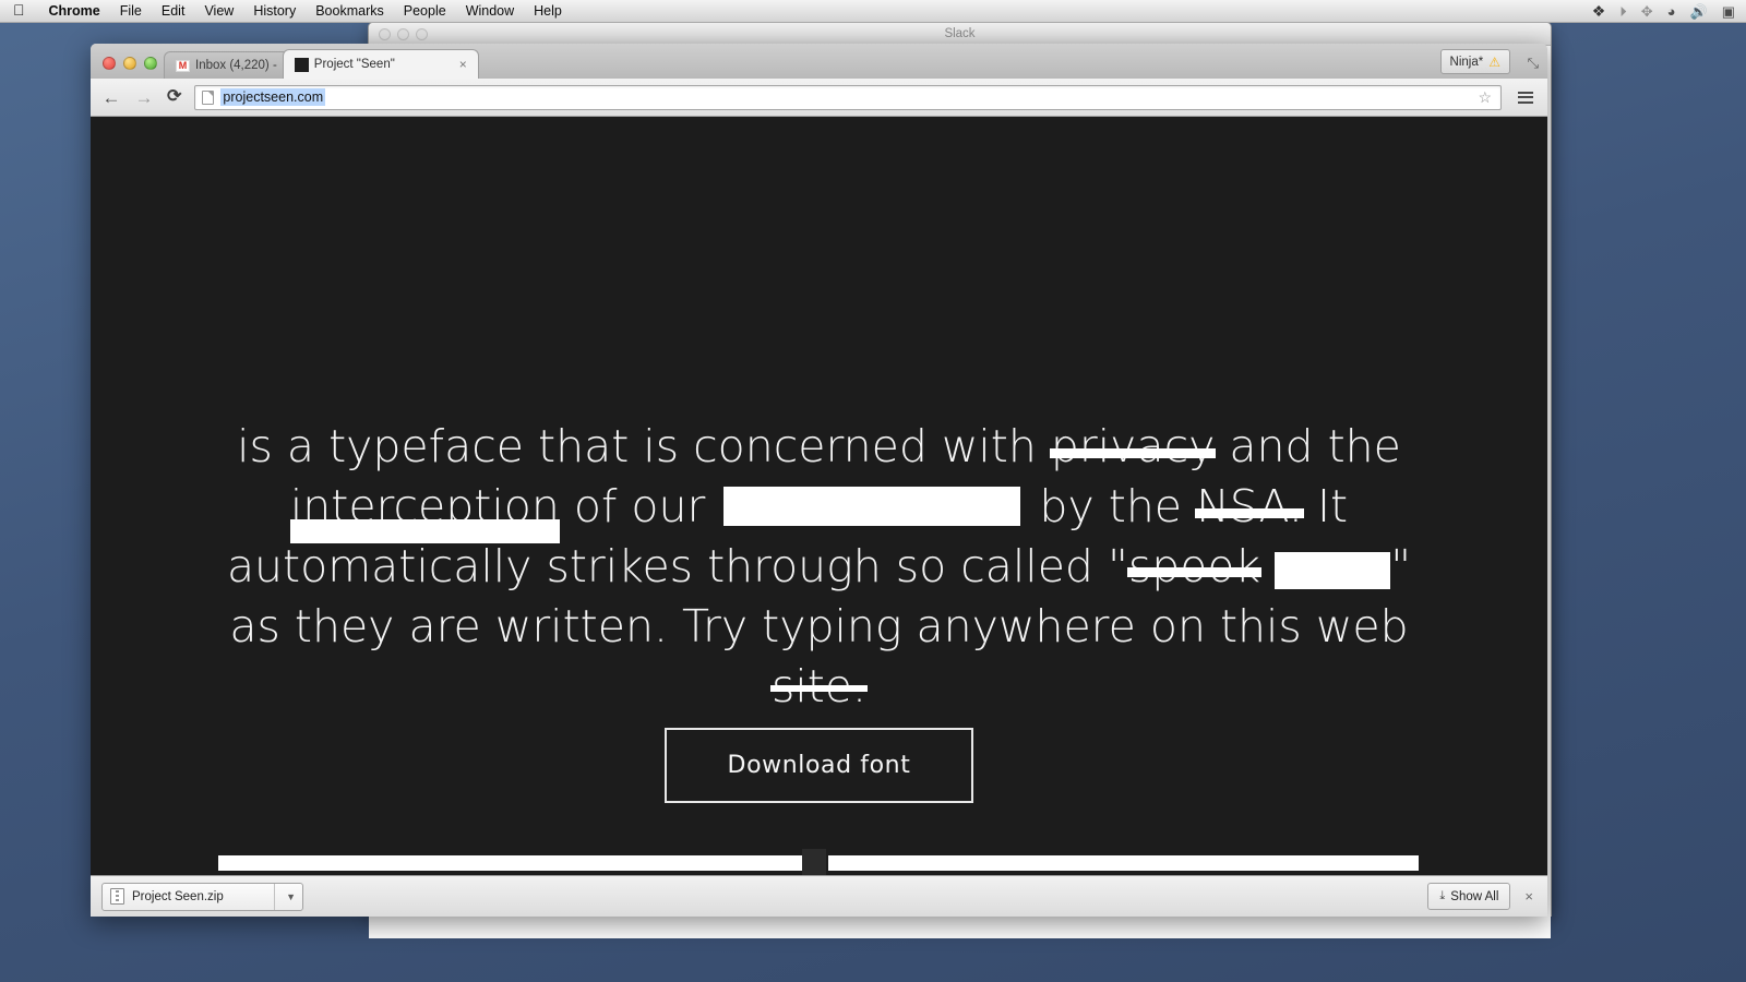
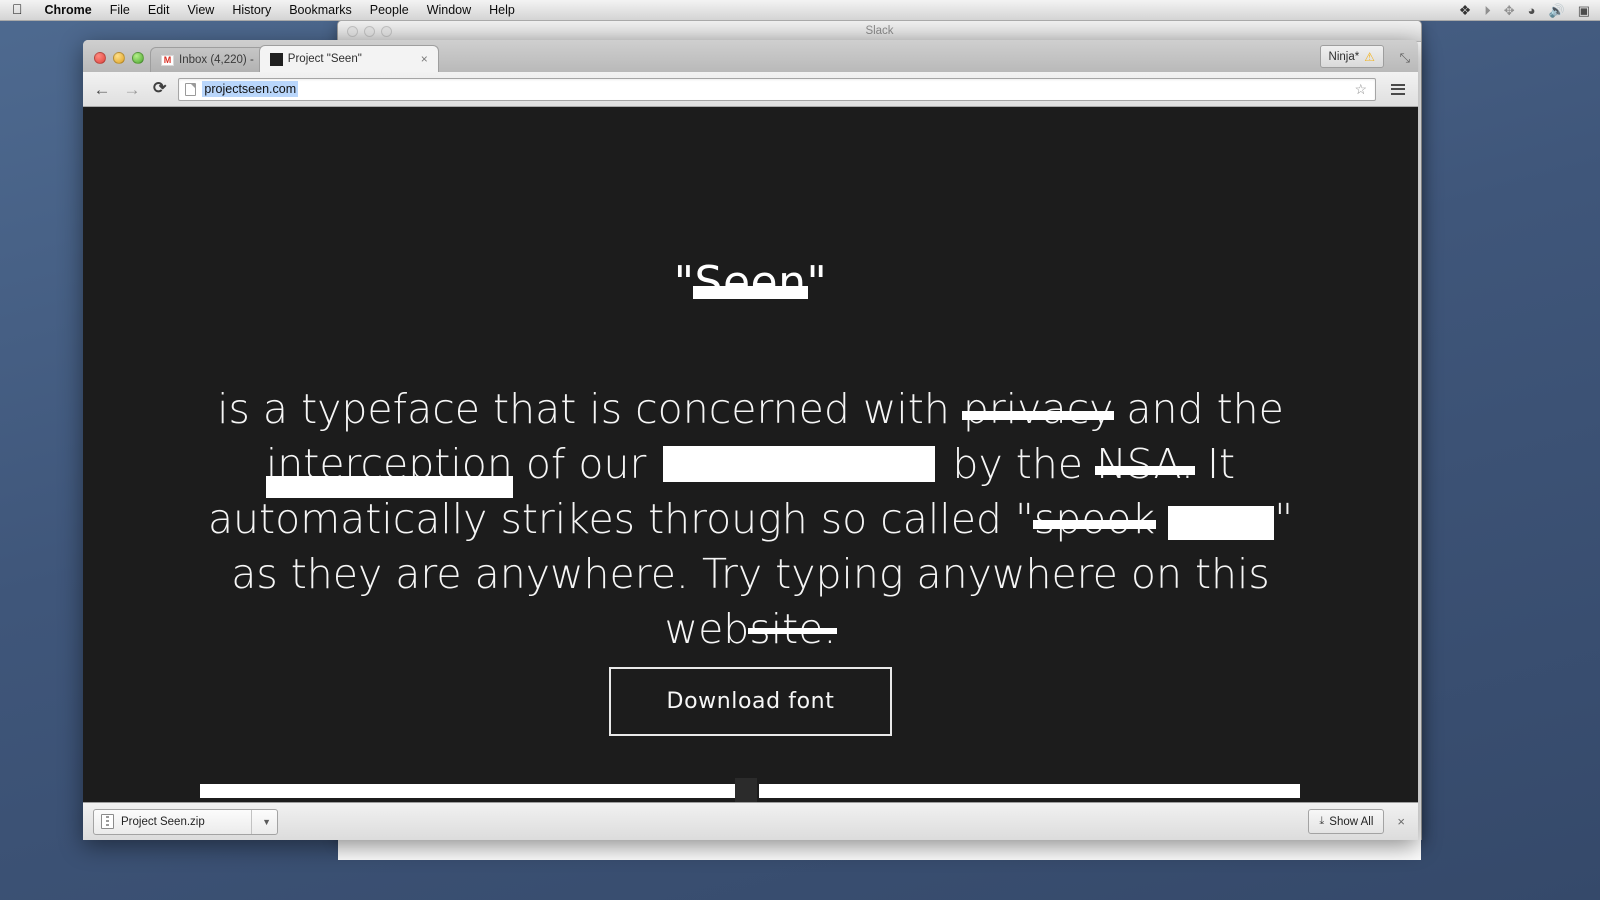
  
  Chrome
  File
  Edit
  View
  History
  Bookmarks
  People
  Window
  Help
  ❖
  ⏵
  ✥
  ◕
  🔊
  ▣
  Slack
  M
  Inbox (4,220) -
  Project "Seen"
  ×
  Ninja*
  ⚠
  ⤡
  ←
  →
  ⟳
  projectseen.com
  ☆
+ "Seen"
- is a typeface that is concerned with privacy and the interception of our by the NSA. It automatically strikes through so called "spook " as they are written. Try typing anywhere on this website.
+ is a typeface that is concerned with privacy and the interception of our by the NSA. It automatically strikes through so called "spook " as they are anywhere. Try typing anywhere on this website.
  Download font
  Project Seen.zip
  ▼
  ⤓
  Show All
  ×
